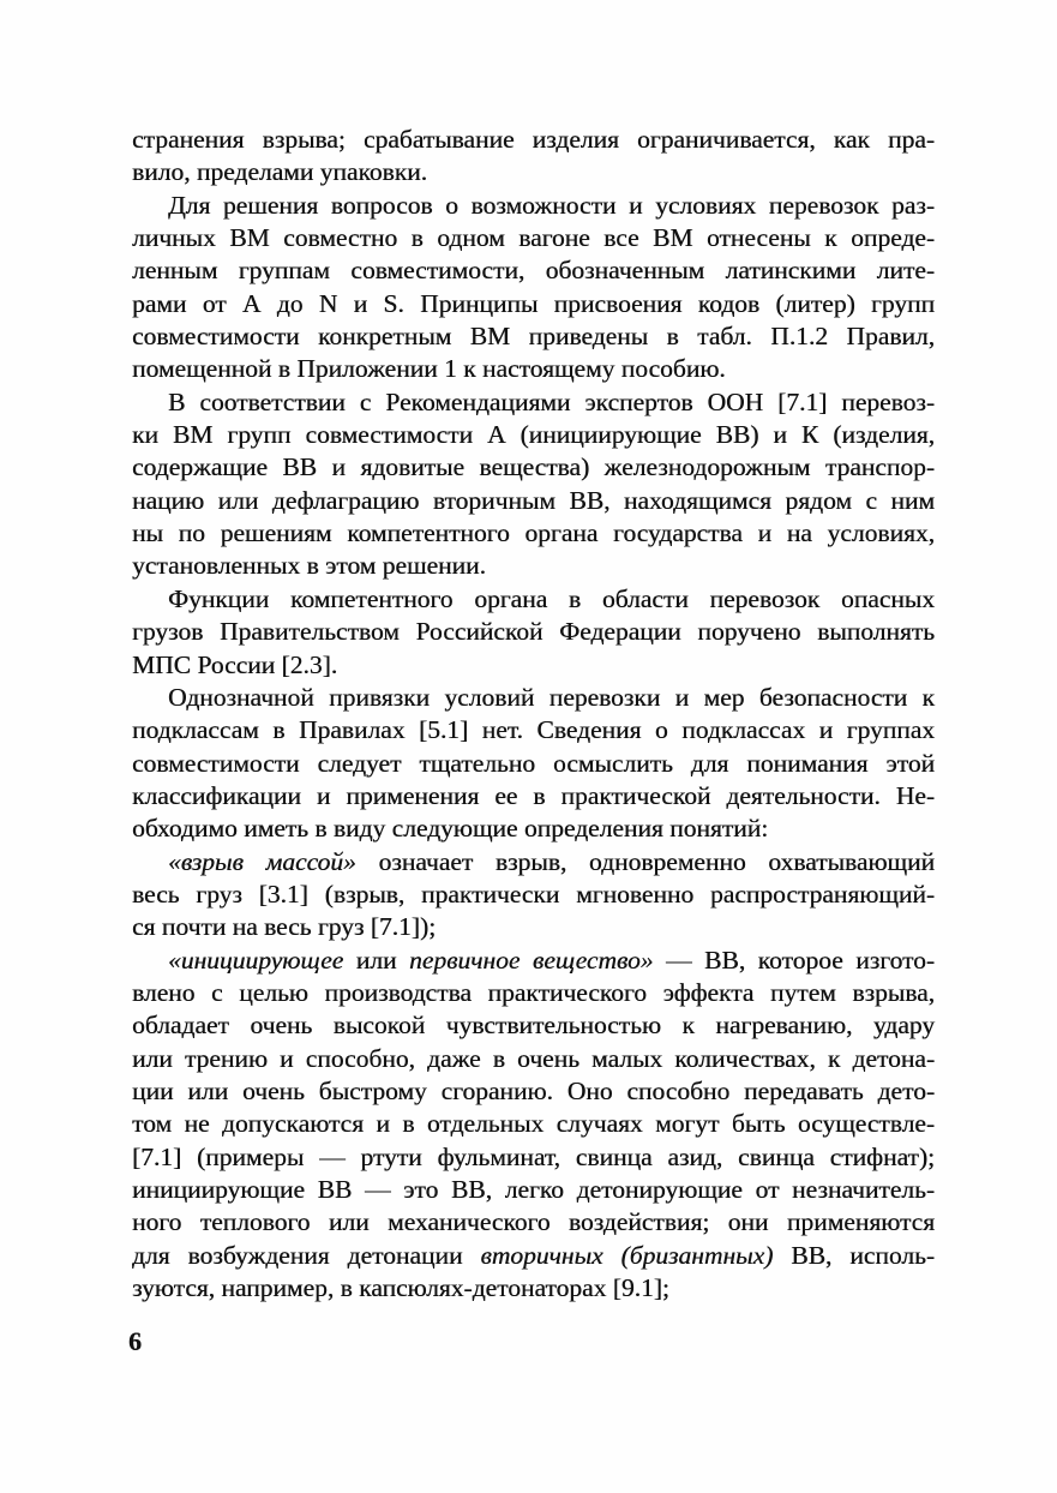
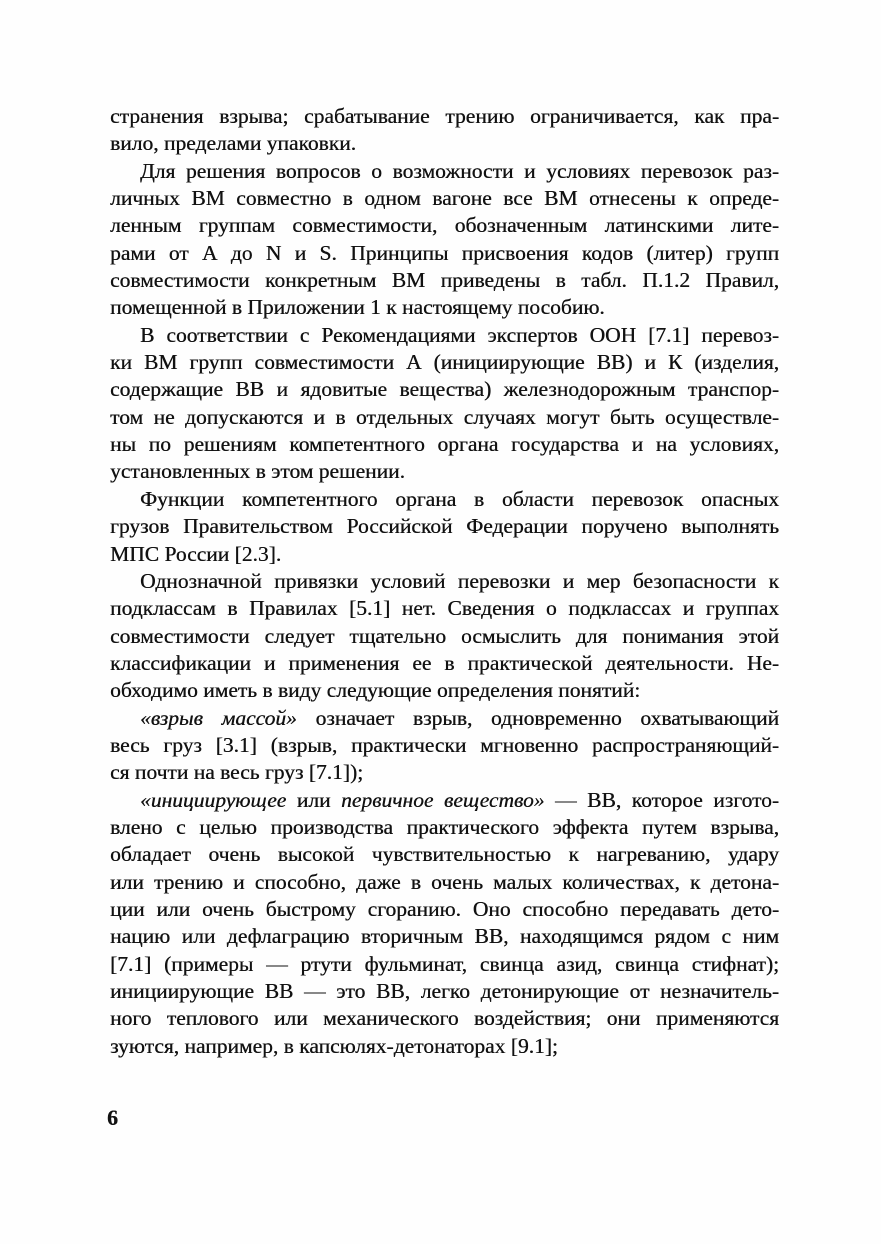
- странения взрыва; срабатывание изделия ограничивается, как пра-
+ странения взрыва; срабатывание трению ограничивается, как пра-
  вило, пределами упаковки.
  Для решения вопросов о возможности и условиях перевозок раз-
  личных ВМ совместно в одном вагоне все ВМ отнесены к опреде-
  ленным группам совместимости, обозначенным латинскими лите-
  рами от А до N и S. Принципы присвоения кодов (литер) групп
  совместимости конкретным ВМ приведены в табл. П.1.2 Правил,
  помещенной в Приложении 1 к настоящему пособию.
  В соответствии с Рекомендациями экспертов ООН [7.1] перевоз-
  ки ВМ групп совместимости А (инициирующие ВВ) и К (изделия,
  содержащие ВВ и ядовитые вещества) железнодорожным транспор-
- нацию или дефлаграцию вторичным ВВ, находящимся рядом с ним
+ том не допускаются и в отдельных случаях могут быть осуществле-
  ны по решениям компетентного органа государства и на условиях,
  установленных в этом решении.
  Функции компетентного органа в области перевозок опасных
  грузов Правительством Российской Федерации поручено выполнять
  МПС России [2.3].
  Однозначной привязки условий перевозки и мер безопасности к
  подклассам в Правилах [5.1] нет. Сведения о подклассах и группах
  совместимости следует тщательно осмыслить для понимания этой
  классификации и применения ее в практической деятельности. Не-
  обходимо иметь в виду следующие определения понятий:
  «взрыв массой» означает взрыв, одновременно охватывающий
  весь груз [3.1] (взрыв, практически мгновенно распространяющий-
  ся почти на весь груз [7.1]);
  «инициирующее или первичное вещество» — ВВ, которое изгото-
  влено с целью производства практического эффекта путем взрыва,
  обладает очень высокой чувствительностью к нагреванию, удару
  или трению и способно, даже в очень малых количествах, к детона-
  ции или очень быстрому сгоранию. Оно способно передавать дето-
- том не допускаются и в отдельных случаях могут быть осуществле-
+ нацию или дефлаграцию вторичным ВВ, находящимся рядом с ним
  [7.1] (примеры — ртути фульминат, свинца азид, свинца стифнат);
  инициирующие ВВ — это ВВ, легко детонирующие от незначитель-
  ного теплового или механического воздействия; они применяются
- для возбуждения детонации вторичных (бризантных) ВВ, исполь-
  зуются, например, в капсюлях-детонаторах [9.1];
  6
